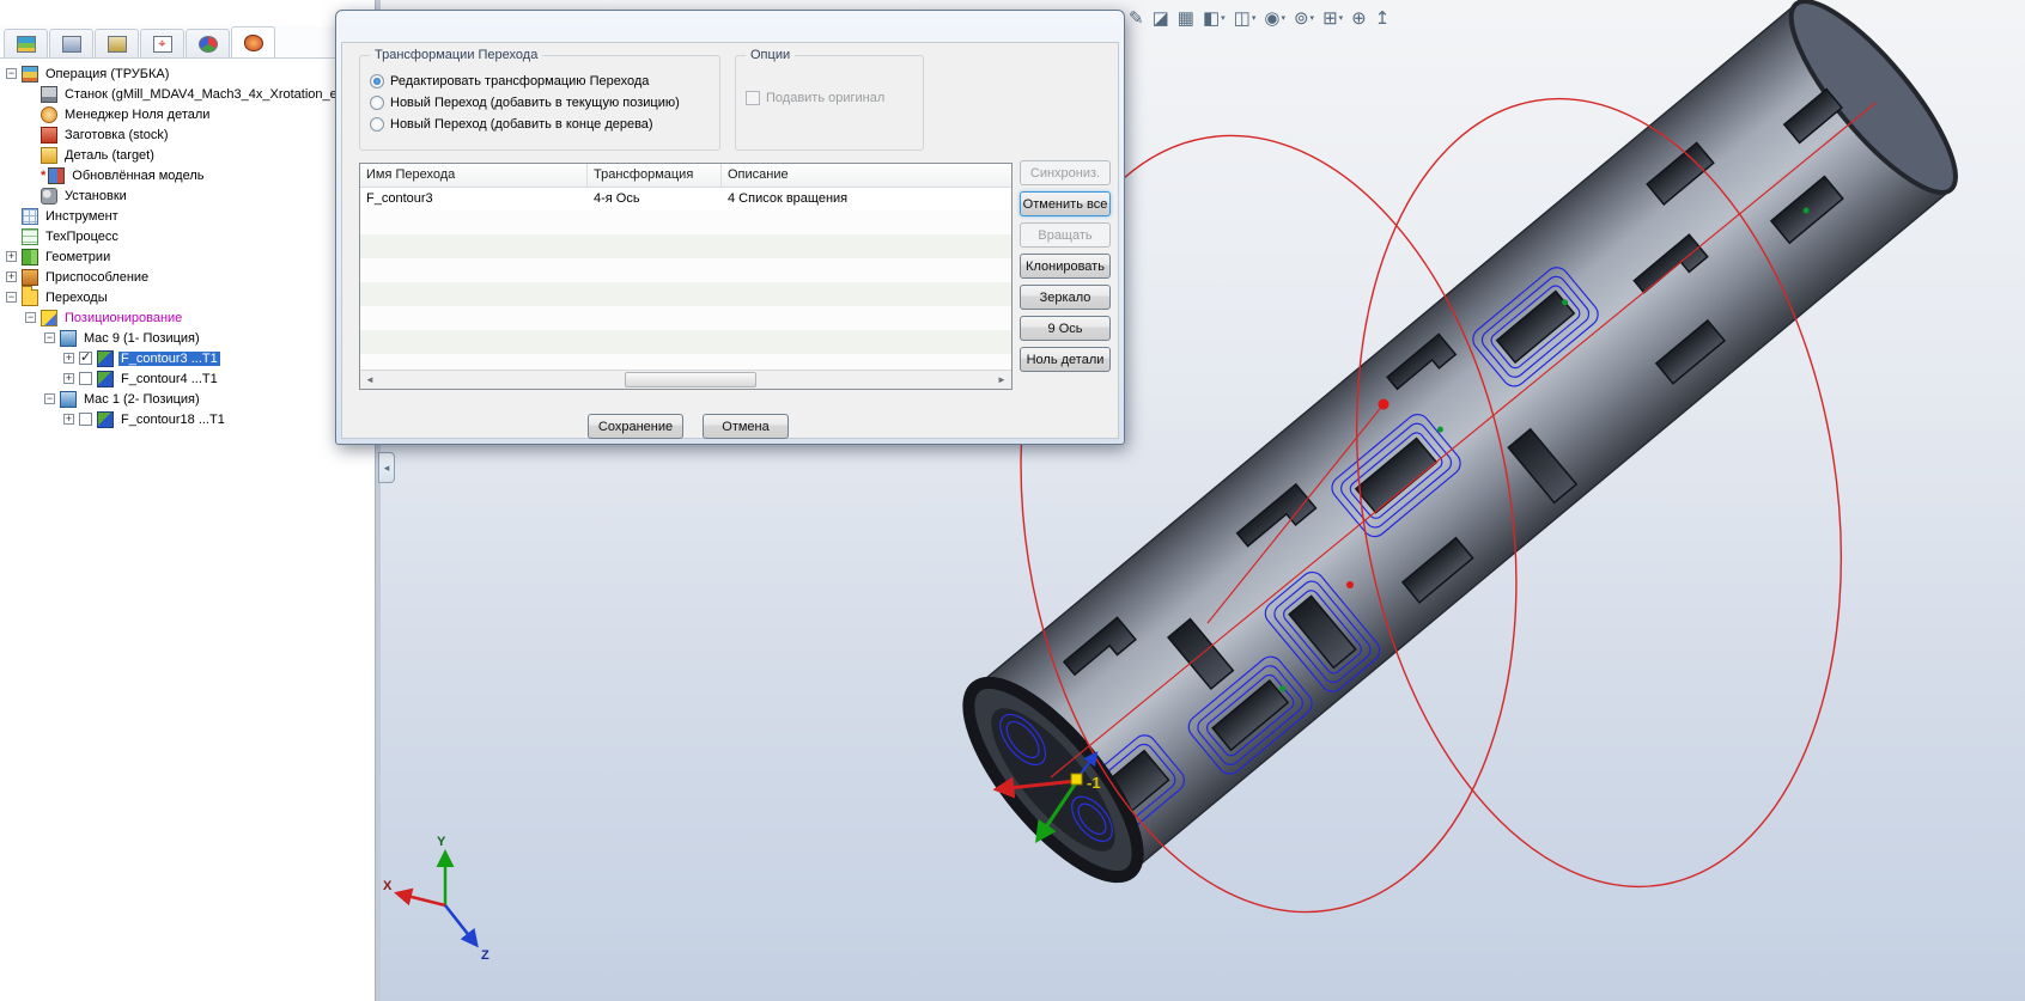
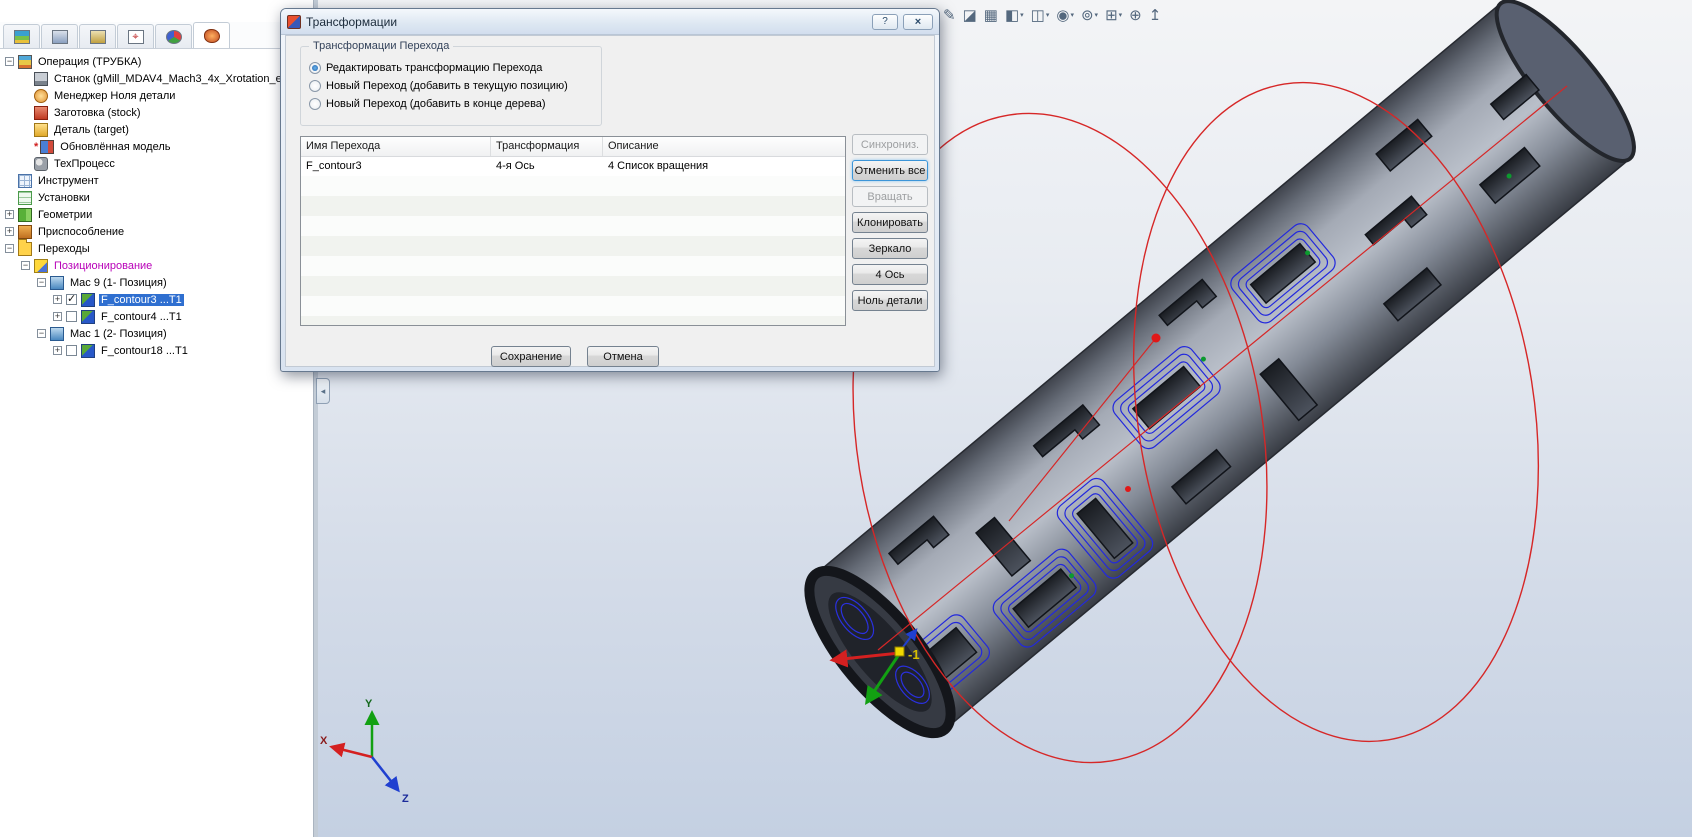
  ⌖
  −
  Операция (ТРУБКА)
  Станок (gMill_MDAV4_Mach3_4x_Xrotation_e
  Менеджер Ноля детали
  Заготовка (stock)
  Деталь (target)
  *
  Обновлённая модель
- Установки
+ ТехПроцесс
  Инструмент
- ТехПроцесс
+ Установки
  +
  Геометрии
  +
  Приспособление
  −
  Переходы
  −
  Позиционирование
  −
  Mac 9 (1- Позиция)
  +
  F_contour3 ...T1
  +
  F_contour4 ...T1
  −
  Mac 1 (2- Позиция)
  +
  F_contour18 ...T1
  ◂
  -1
  Y
  X
  Z
  ✎
  ◪
  ▦
  ◧
  ◫
  ◉
  ⊚
  ⊞
  ⊕
  ↥
+ Трансформации
+ ?
+ ×
  Трансформации Перехода
  Редактировать трансформацию Перехода
  Новый Переход (добавить в текущую позицию)
  Новый Переход (добавить в конце дерева)
- Опции
- Подавить оригинал
  Имя Перехода
  Трансформация
  Описание
  F_contour3
  4-я Ось
  4 Список вращения
- ◄
- ►
  Синхрониз.
  Отменить все
  Вращать
  Клонировать
  Зеркало
- 9 Ось
+ 4 Ось
  Ноль детали
  Сохранение
  Отмена
